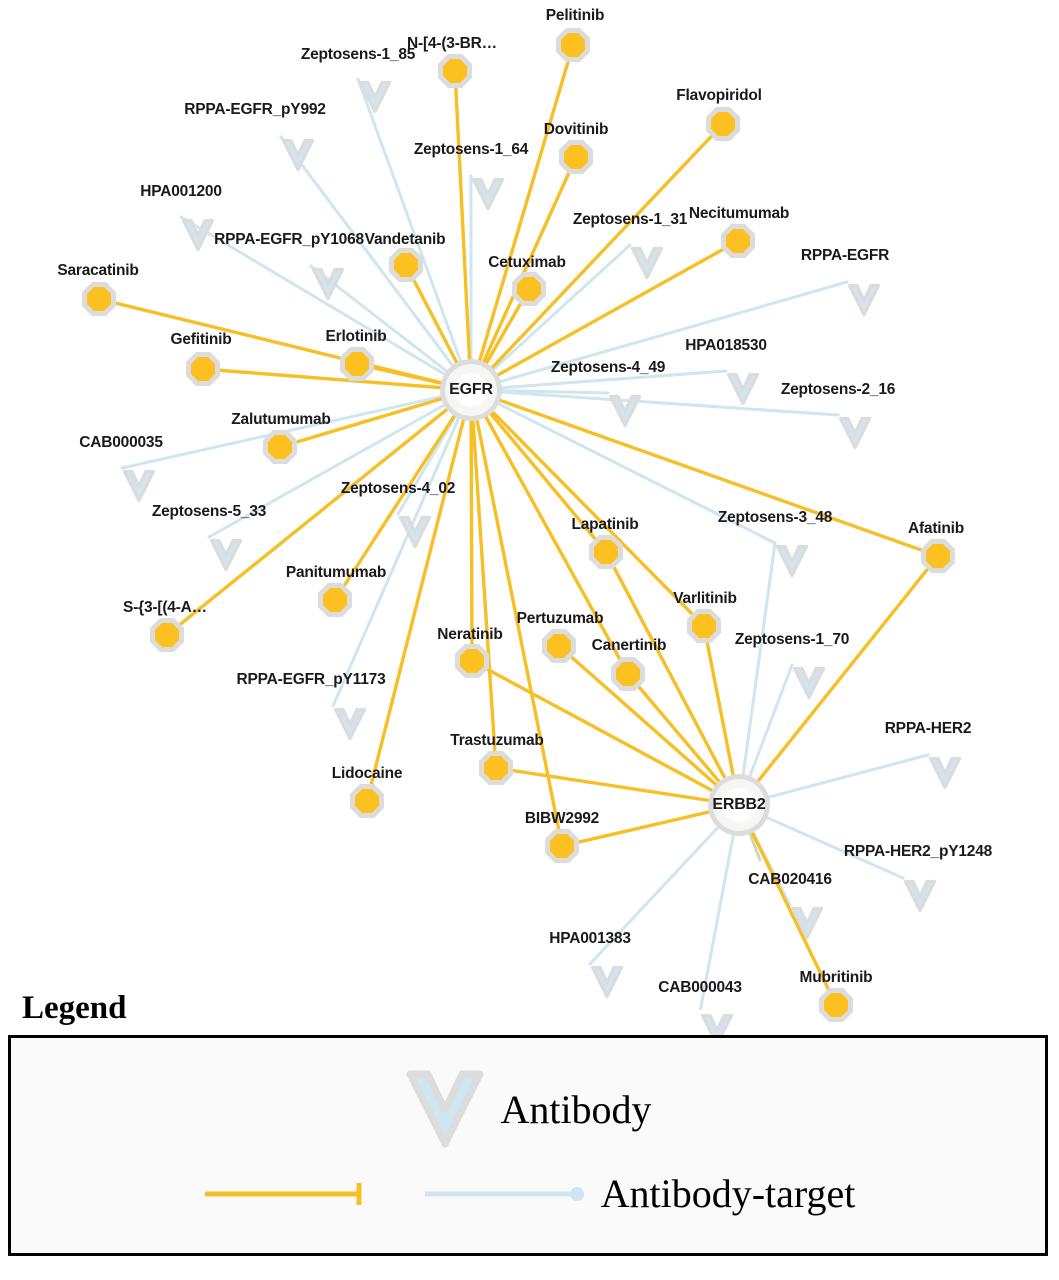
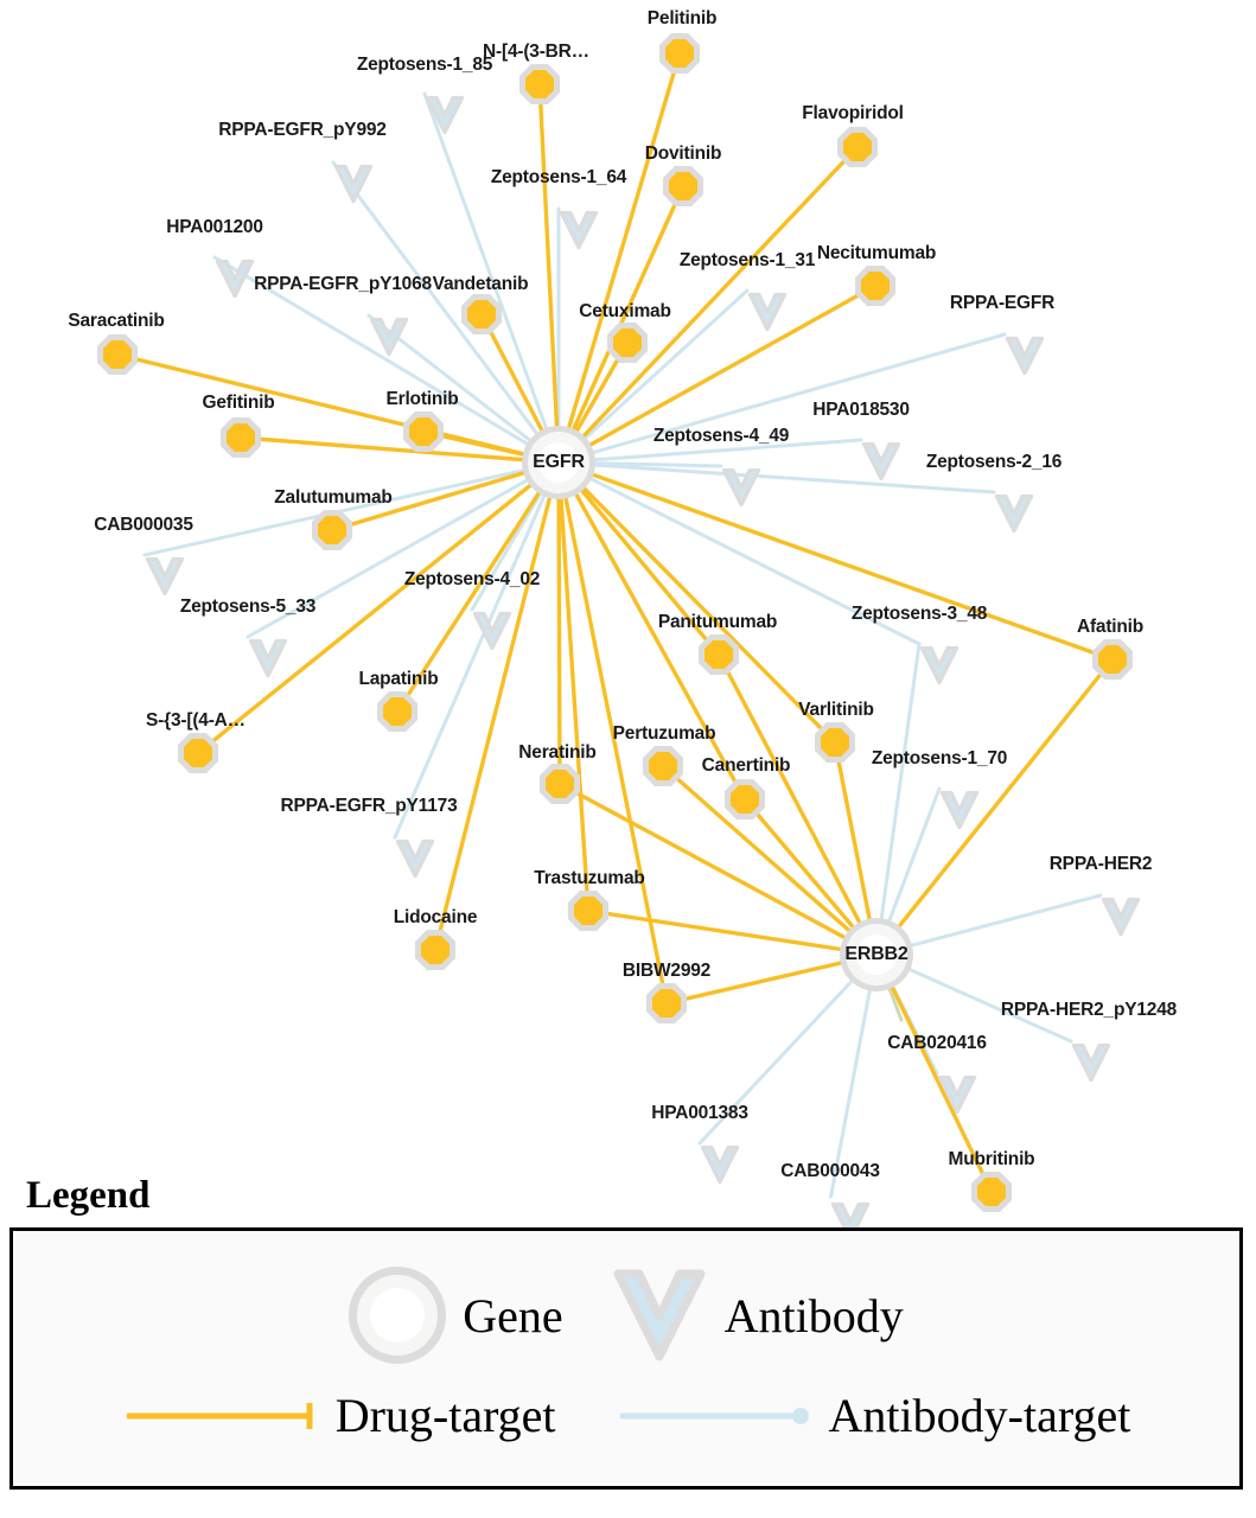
  Pelitinib
  N-[4-(3-BR…
  Flavopiridol
  Dovitinib
  Necitumumab
  Vandetanib
  Cetuximab
  Saracatinib
  Gefitinib
  Erlotinib
  Zalutumumab
  Afatinib
- Lapatinib
+ Panitumumab
  Varlitinib
- Panitumumab
+ Lapatinib
  S-{3-[(4-A…
  Pertuzumab
  Neratinib
  Canertinib
  Trastuzumab
  Lidocaine
  BIBW2992
  Mubritinib
  Zeptosens-1_85
  RPPA-EGFR_pY992
  Zeptosens-1_64
  HPA001200
  Zeptosens-1_31
  RPPA-EGFR_pY1068
  RPPA-EGFR
  HPA018530
  Zeptosens-4_49
  Zeptosens-2_16
  CAB000035
  Zeptosens-4_02
  Zeptosens-5_33
  Zeptosens-3_48
  Zeptosens-1_70
  RPPA-EGFR_pY1173
  RPPA-HER2
  RPPA-HER2_pY1248
  CAB020416
  HPA001383
  CAB000043
  EGFR
  ERBB2
  Legend
+ Gene
  Antibody
+ Drug-target
  Antibody-target
